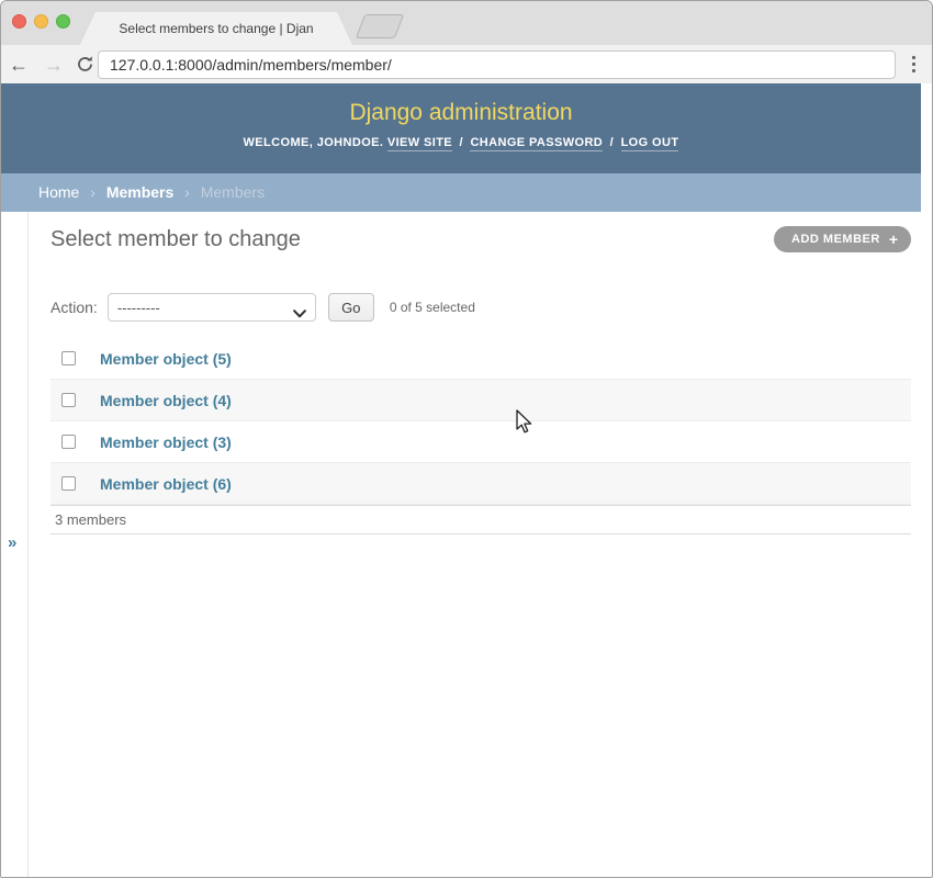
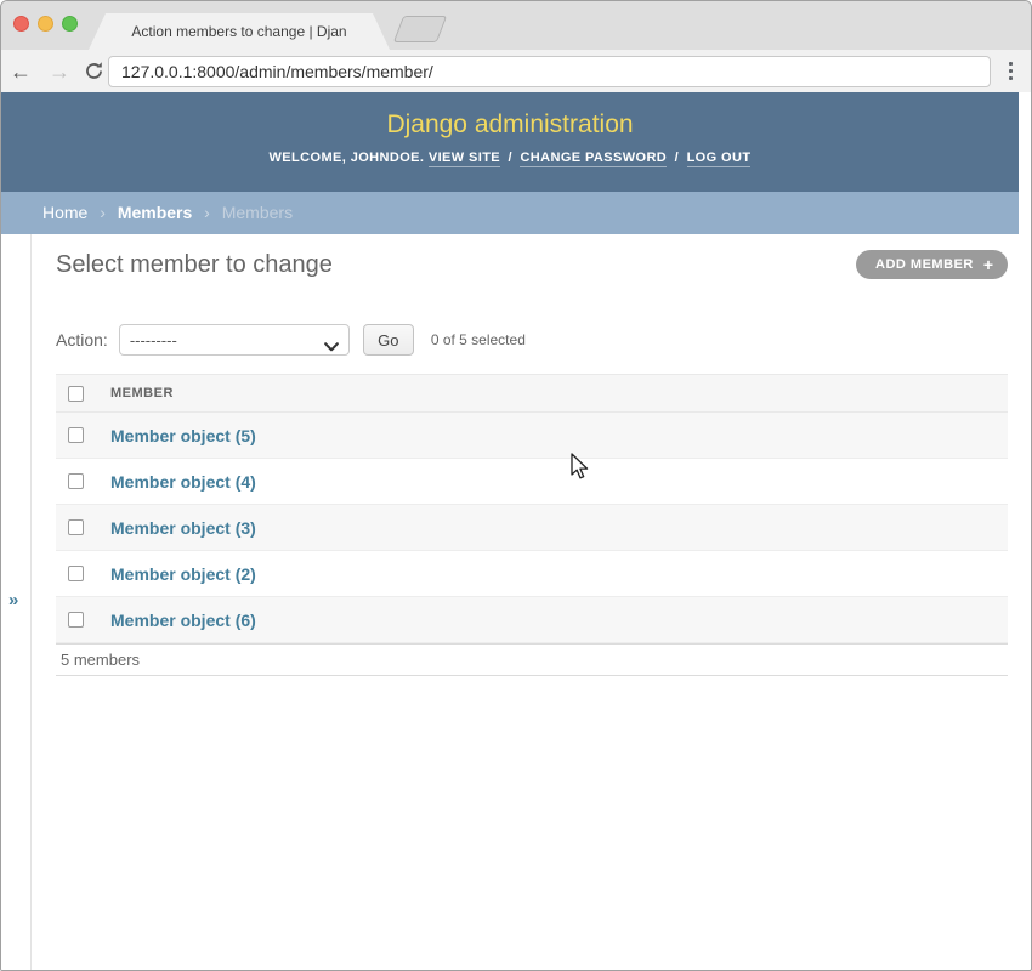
- Select members to change | Djan
+ Action members to change | Djan
  ←
  →
  127.0.0.1:8000/admin/members/member/
  Django administration
  WELCOME, JOHNDOE. VIEW SITE / CHANGE PASSWORD / LOG OUT
  Home › Members › Members
  »
  Select member to change
  ADD MEMBER
  +
  Action:
  ---------
  Go
  0 of 5 selected
+ MEMBER
  Member object (5)
  Member object (4)
  Member object (3)
+ Member object (2)
  Member object (6)
- 3 members
+ 5 members
